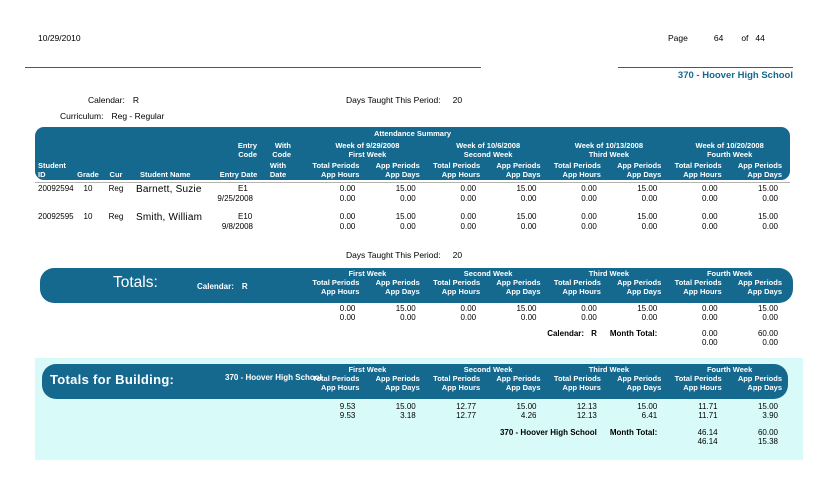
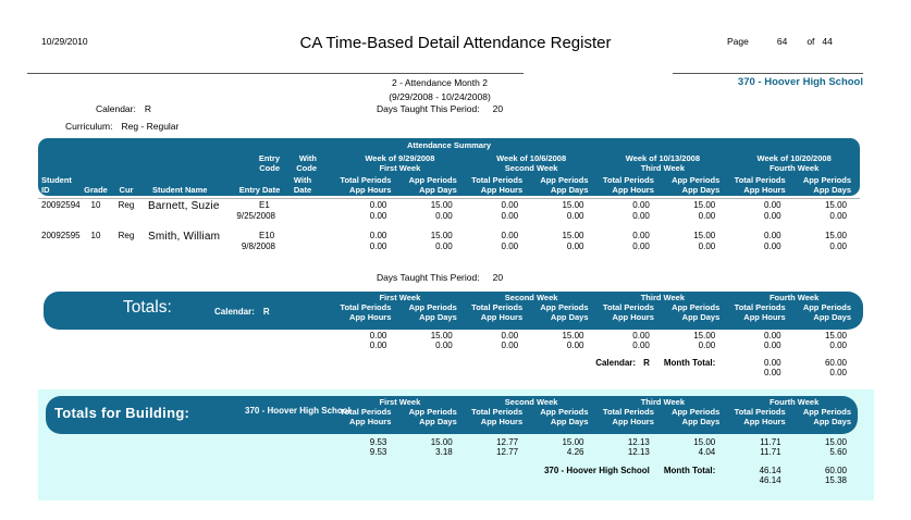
  10/29/2010
+ CA Time-Based Detail Attendance Register
  Page
  64
  of
  44
  370 - Hoover High School
+ 2 - Attendance Month 2
+ (9/29/2008 - 10/24/2008)
  Days Taught This Period:
  20
  Calendar: R
  Curriculum: Reg - Regular
  Attendance Summary
  Entry
  Code
  With
  Code
  Week of 9/29/2008
  First Week
  Week of 10/6/2008
  Second Week
  Week of 10/13/2008
  Third Week
  Week of 10/20/2008
  Fourth Week
  Student ID
  Grade
  Cur
  Student Name
  Entry Date
  With Date
  Total Periods
  App Hours
  App Periods
  App Days
  Total Periods
  App Hours
  App Periods
  App Days
  Total Periods
  App Hours
  App Periods
  App Days
  Total Periods
  App Hours
  App Periods
  App Days
  20092594
  10
  Reg
  Barnett, Suzie
  E1
  9/25/2008
  0.00
  15.00
  0.00
  15.00
  0.00
  15.00
  0.00
  15.00
  0.00
  0.00
  0.00
  0.00
  0.00
  0.00
  0.00
  0.00
  20092595
  10
  Reg
  Smith, William
  E10
  9/8/2008
  0.00
  15.00
  0.00
  15.00
  0.00
  15.00
  0.00
  15.00
  0.00
  0.00
  0.00
  0.00
  0.00
  0.00
  0.00
  0.00
  Days Taught This Period:
  20
  Totals:
  Calendar: R
  First Week
  Second Week
  Third Week
  Fourth Week
  Total Periods
  App Hours
  App Periods
  App Days
  Total Periods
  App Hours
  App Periods
  App Days
  Total Periods
  App Hours
  App Periods
  App Days
  Total Periods
  App Hours
  App Periods
  App Days
  0.00
  15.00
  0.00
  15.00
  0.00
  15.00
  0.00
  15.00
  0.00
  0.00
  0.00
  0.00
  0.00
  0.00
  0.00
  0.00
  Calendar: R
  Month Total:
  0.00
  60.00
  0.00
  0.00
  Totals for Building:
  370 - Hoover High School
  First Week
  Second Week
  Third Week
  Fourth Week
  Total Periods
  App Hours
  App Periods
  App Days
  Total Periods
  App Hours
  App Periods
  App Days
  Total Periods
  App Hours
  App Periods
  App Days
  Total Periods
  App Hours
  App Periods
  App Days
  9.53
  15.00
  12.77
  15.00
  12.13
  15.00
  11.71
  15.00
  9.53
  3.18
  12.77
  4.26
  12.13
- 6.41
+ 4.04
  11.71
- 3.90
+ 5.60
  370 - Hoover High School
  Month Total:
  46.14
  60.00
  46.14
  15.38
